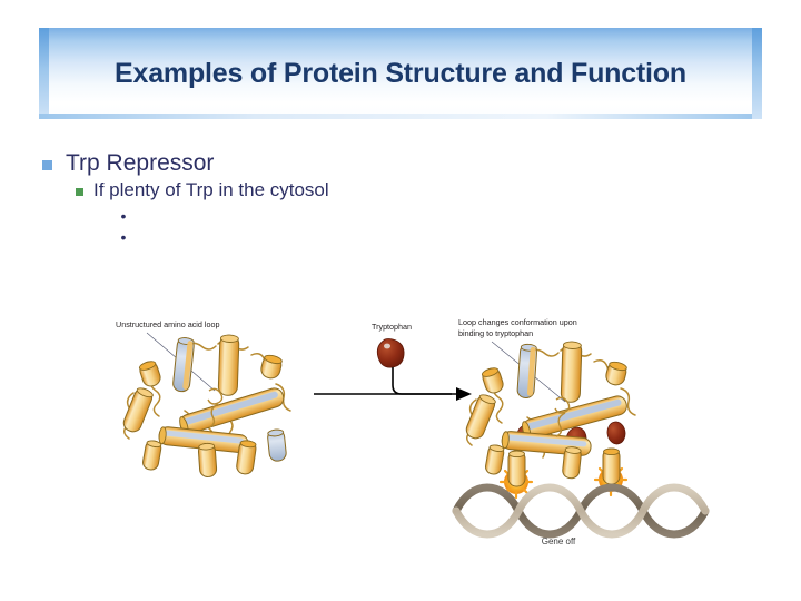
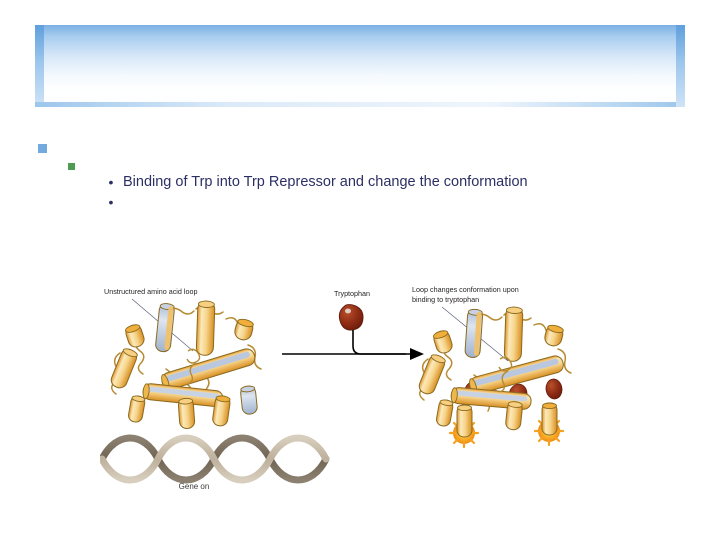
- Examples of Protein Structure and Function
- Trp Repressor
- If plenty of Trp in the cytosol
  •
+ Binding of Trp into Trp Repressor and change the conformation
  •
  Unstructured amino acid loop
+ Gene on
  Tryptophan
  Loop changes conformation upon
  binding to tryptophan
- Gene off
